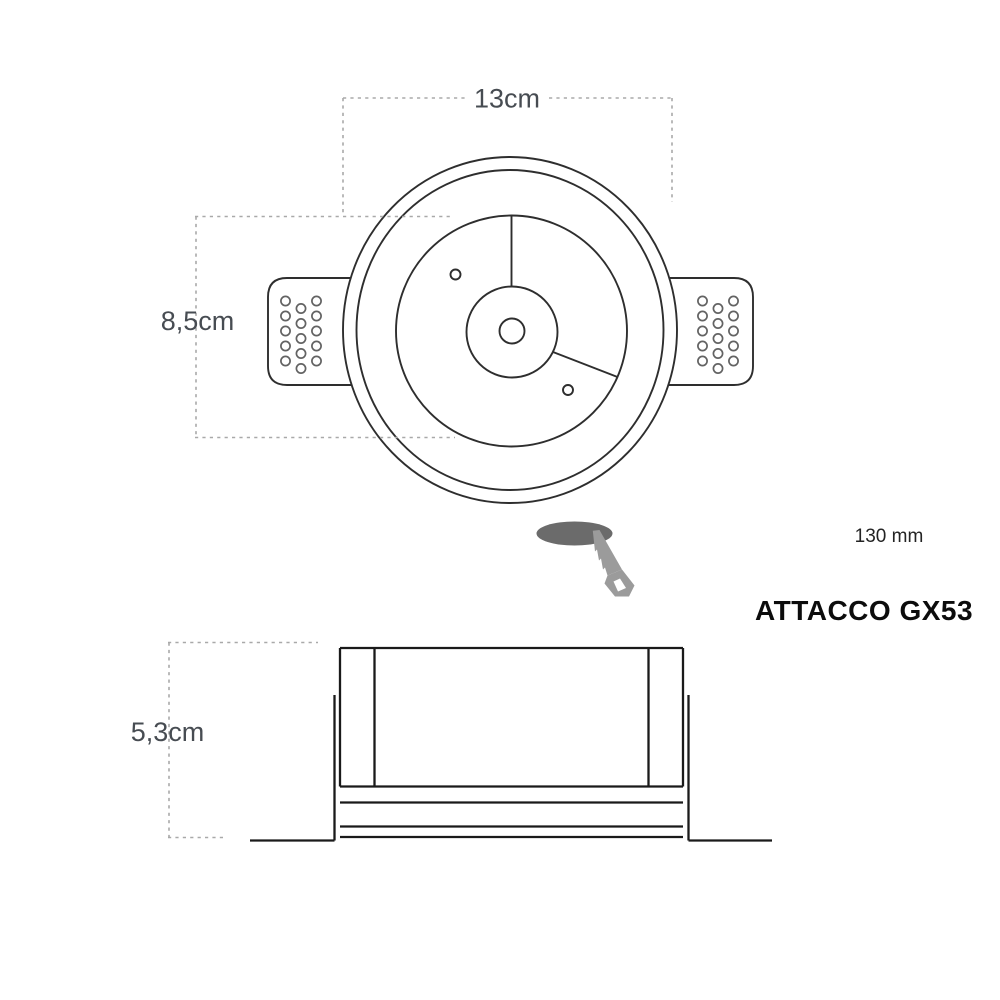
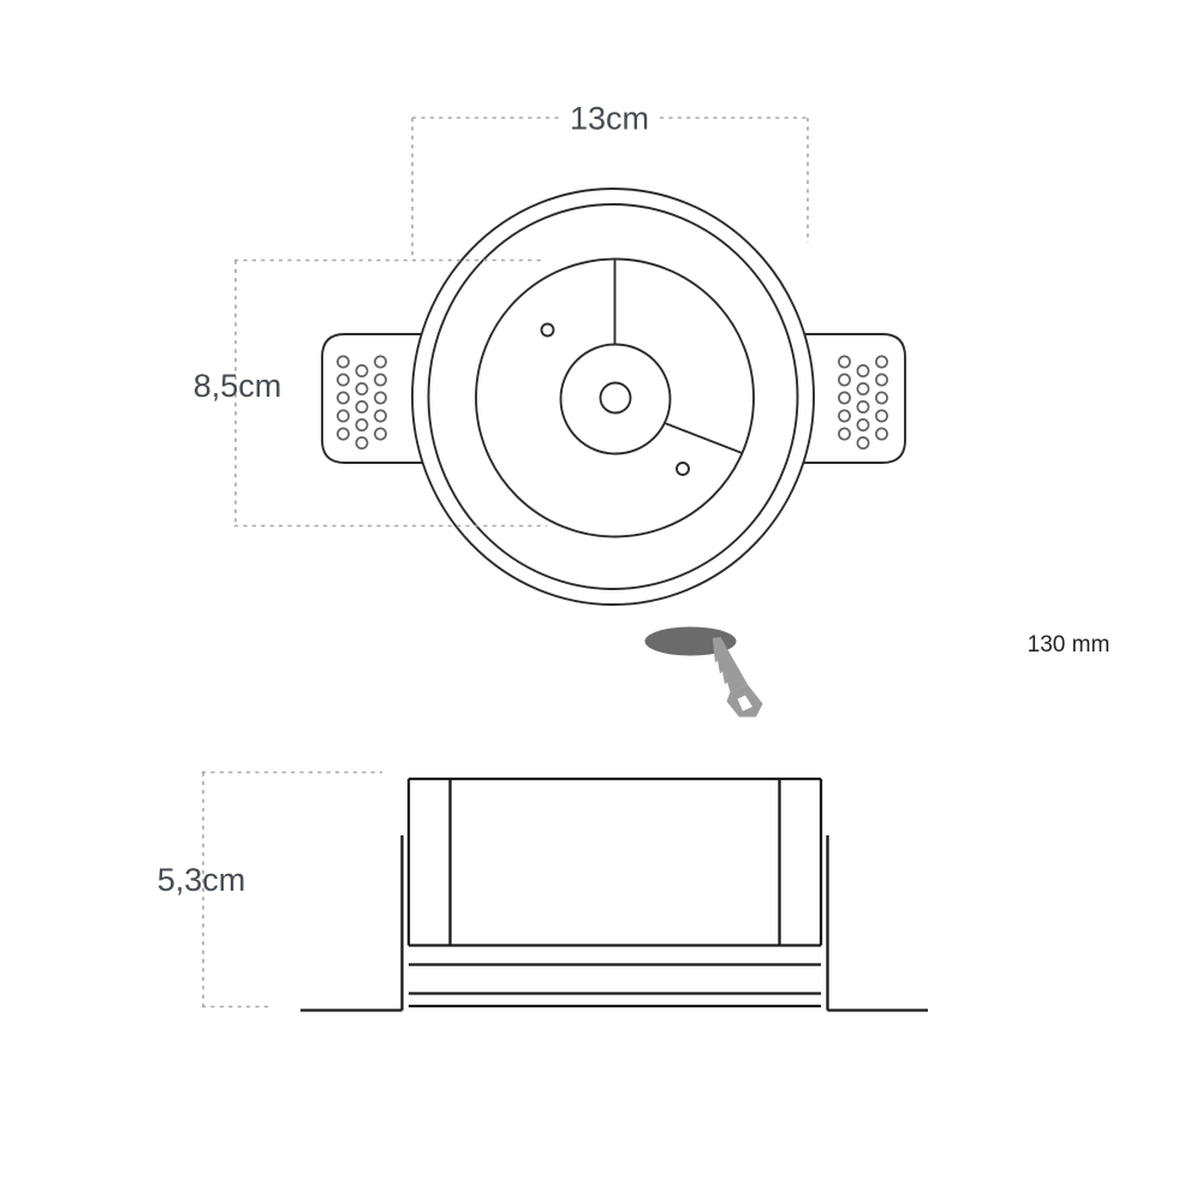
  13cm
  8,5cm
  5,3cm
  130 mm
- ATTACCO GX53
